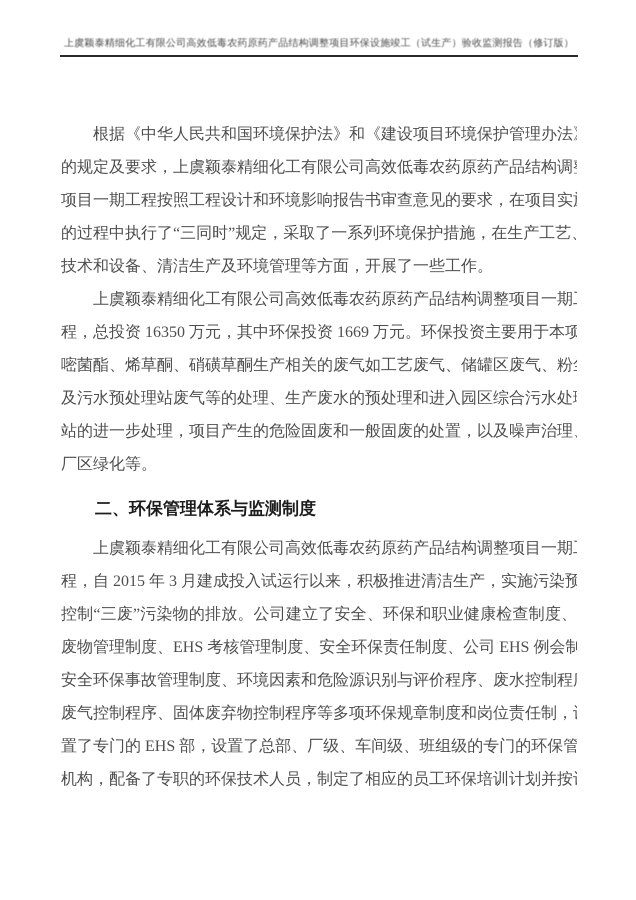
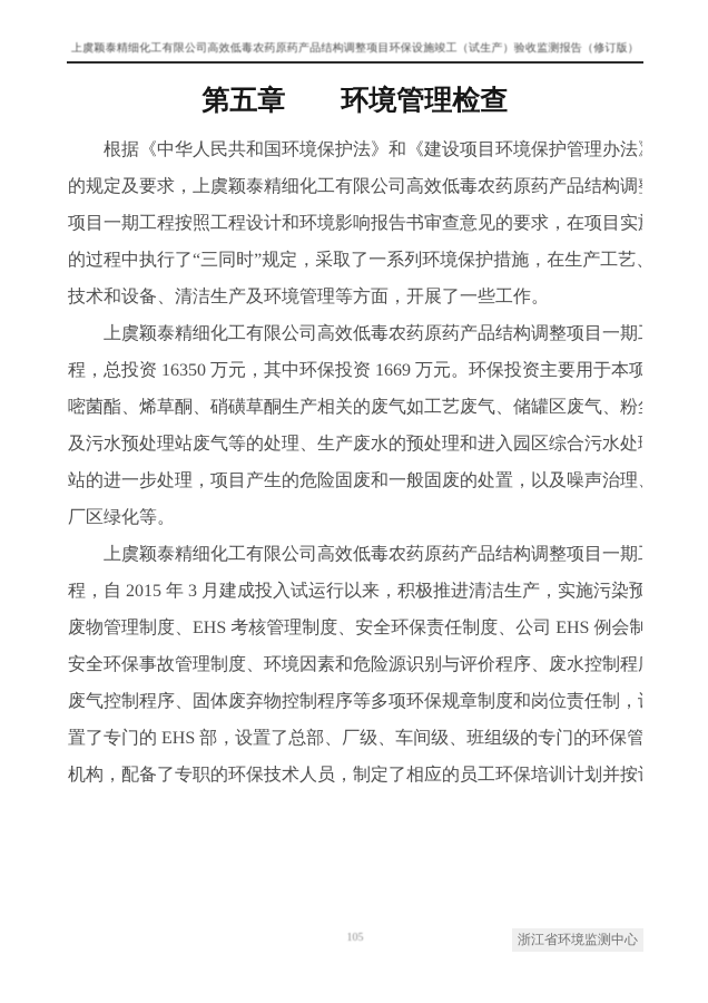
  上虞颖泰精细化工有限公司高效低毒农药原药产品结构调整项目环保设施竣工（试生产）验收监测报告（修订版）
+ 第五章 环境管理检查
  根据《中华人民共和国环境保护法》和《建设项目环境保护管理办法
  的规定及要求，上虞颖泰精细化工有限公司高效低毒农药原药产品结构调
  项目一期工程按照工程设计和环境影响报告书审查意见的要求，在项目实
  的过程中执行了“三同时”规定，采取了一系列环境保护措施，在生产工艺
  技术和设备、清洁生产及环境管理等方面，开展了一些工作。
  上虞颖泰精细化工有限公司高效低毒农药原药产品结构调整项目一期
  程，总投资 16350 万元，其中环保投资 1669 万元。环保投资主要用于本项
  嘧菌酯、烯草酮、硝磺草酮生产相关的废气如工艺废气、储罐区废气、粉
  及污水预处理站废气等的处理、生产废水的预处理和进入园区综合污水处
  站的进一步处理，项目产生的危险固废和一般固废的处置，以及噪声治理
  厂区绿化等。
- 二、环保管理体系与监测制度
  上虞颖泰精细化工有限公司高效低毒农药原药产品结构调整项目一期
  程，自 2015 年 3 月建成投入试运行以来，积极推进清洁生产，实施污染预
- 控制“三废”污染物的排放。公司建立了安全、环保和职业健康检查制度、
  废物管理制度、EHS 考核管理制度、安全环保责任制度、公司 EHS 例会制
  安全环保事故管理制度、环境因素和危险源识别与评价程序、废水控制程
  废气控制程序、固体废弃物控制程序等多项环保规章制度和岗位责任制，
  置了专门的 EHS 部，设置了总部、厂级、车间级、班组级的专门的环保管
  机构，配备了专职的环保技术人员，制定了相应的员工环保培训计划并按
+ 105
+ 浙江省环境监测中心
